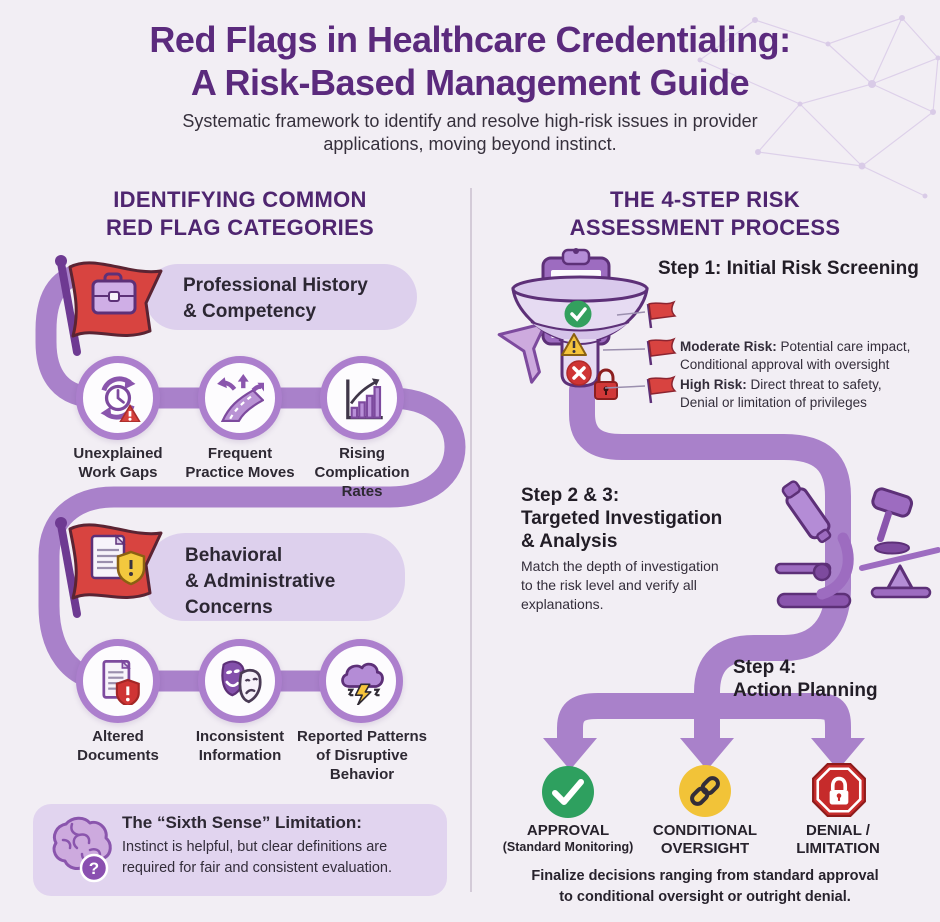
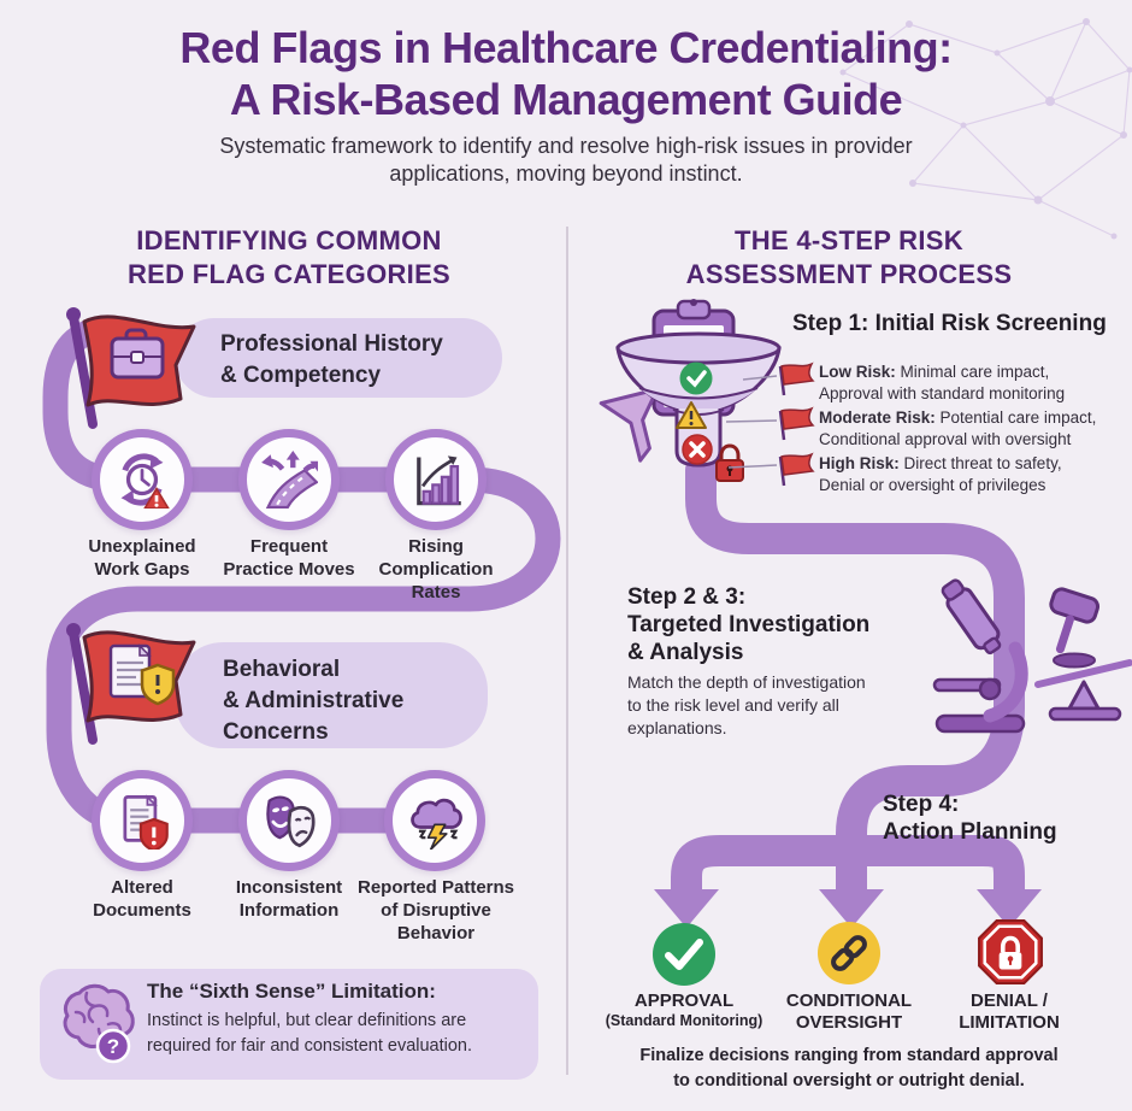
  Red Flags in Healthcare Credentialing:
  A Risk-Based Management Guide
  Systematic framework to identify and resolve high-risk issues in provider
  applications, moving beyond instinct.
  IDENTIFYING COMMON
  RED FLAG CATEGORIES
  THE 4-STEP RISK
  ASSESSMENT PROCESS
  Professional History
  & Competency
  Unexplained
  Work Gaps
  Frequent
  Practice Moves
  Rising
  Complication
  Rates
  Behavioral
  & Administrative
  Concerns
  Altered
  Documents
  Inconsistent
  Information
  Reported Patterns
  of Disruptive
  Behavior
  ?
  The “Sixth Sense” Limitation:
  Instinct is helpful, but clear definitions are
  required for fair and consistent evaluation.
  Step 1: Initial Risk Screening
+ Low Risk: Minimal care impact,
+ Approval with standard monitoring
  Moderate Risk: Potential care impact,
  Conditional approval with oversight
  High Risk: Direct threat to safety,
- Denial or limitation of privileges
+ Denial or oversight of privileges
  Step 2 & 3:
  Targeted Investigation
  & Analysis
  Match the depth of investigation
  to the risk level and verify all
  explanations.
  Step 4:
  Action Planning
  APPROVAL
  (Standard Monitoring)
  CONDITIONAL
  OVERSIGHT
  DENIAL /
  LIMITATION
  Finalize decisions ranging from standard approval
  to conditional oversight or outright denial.
